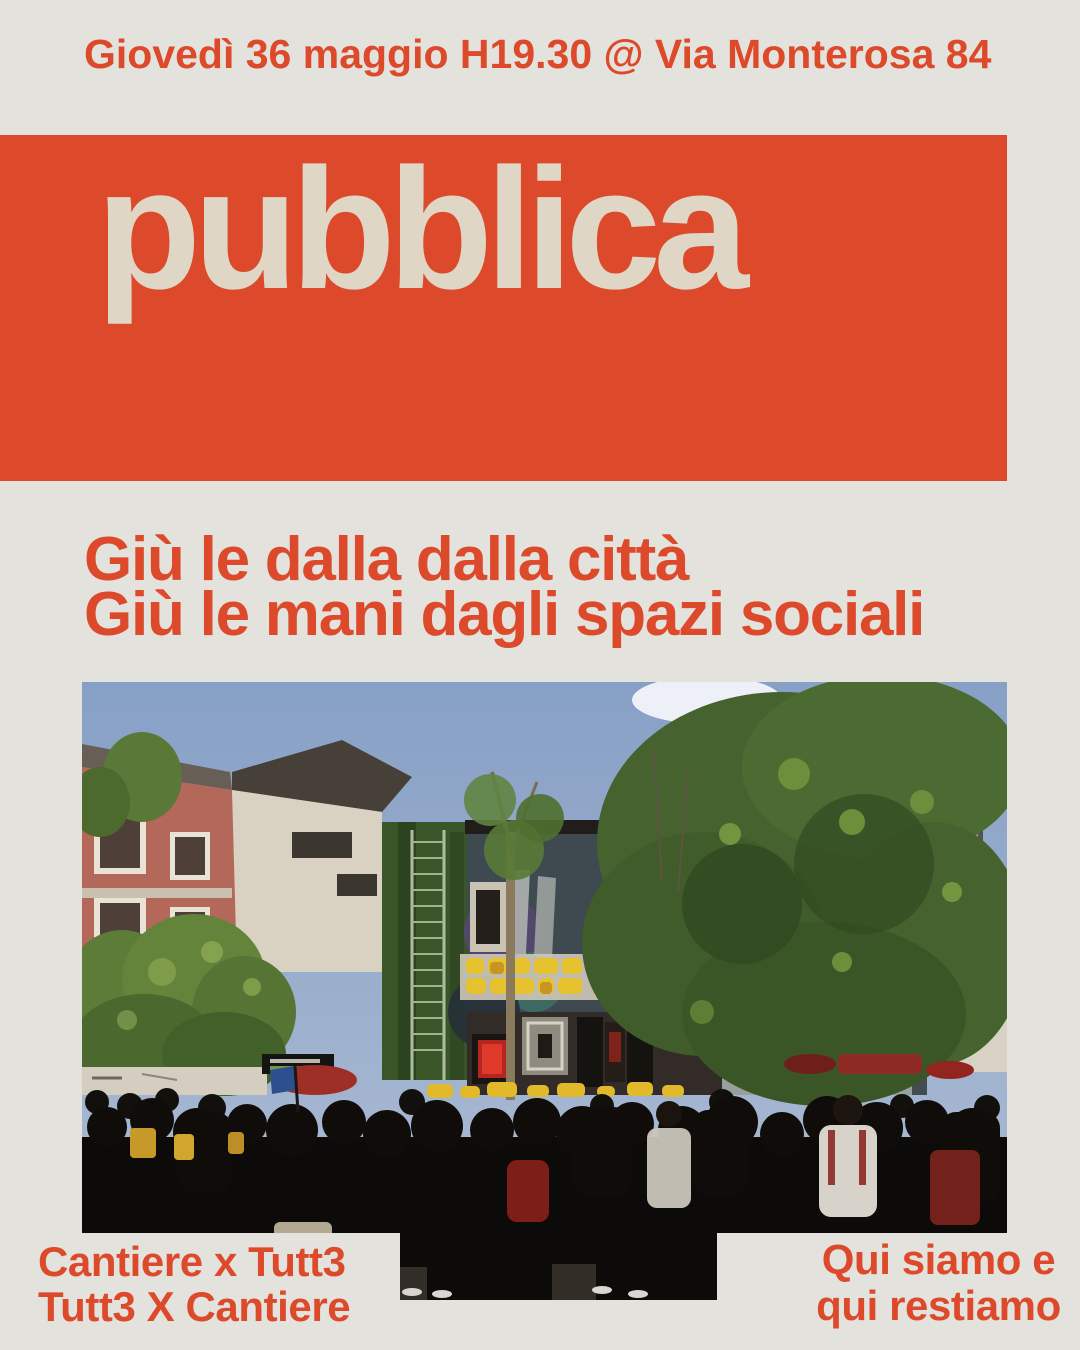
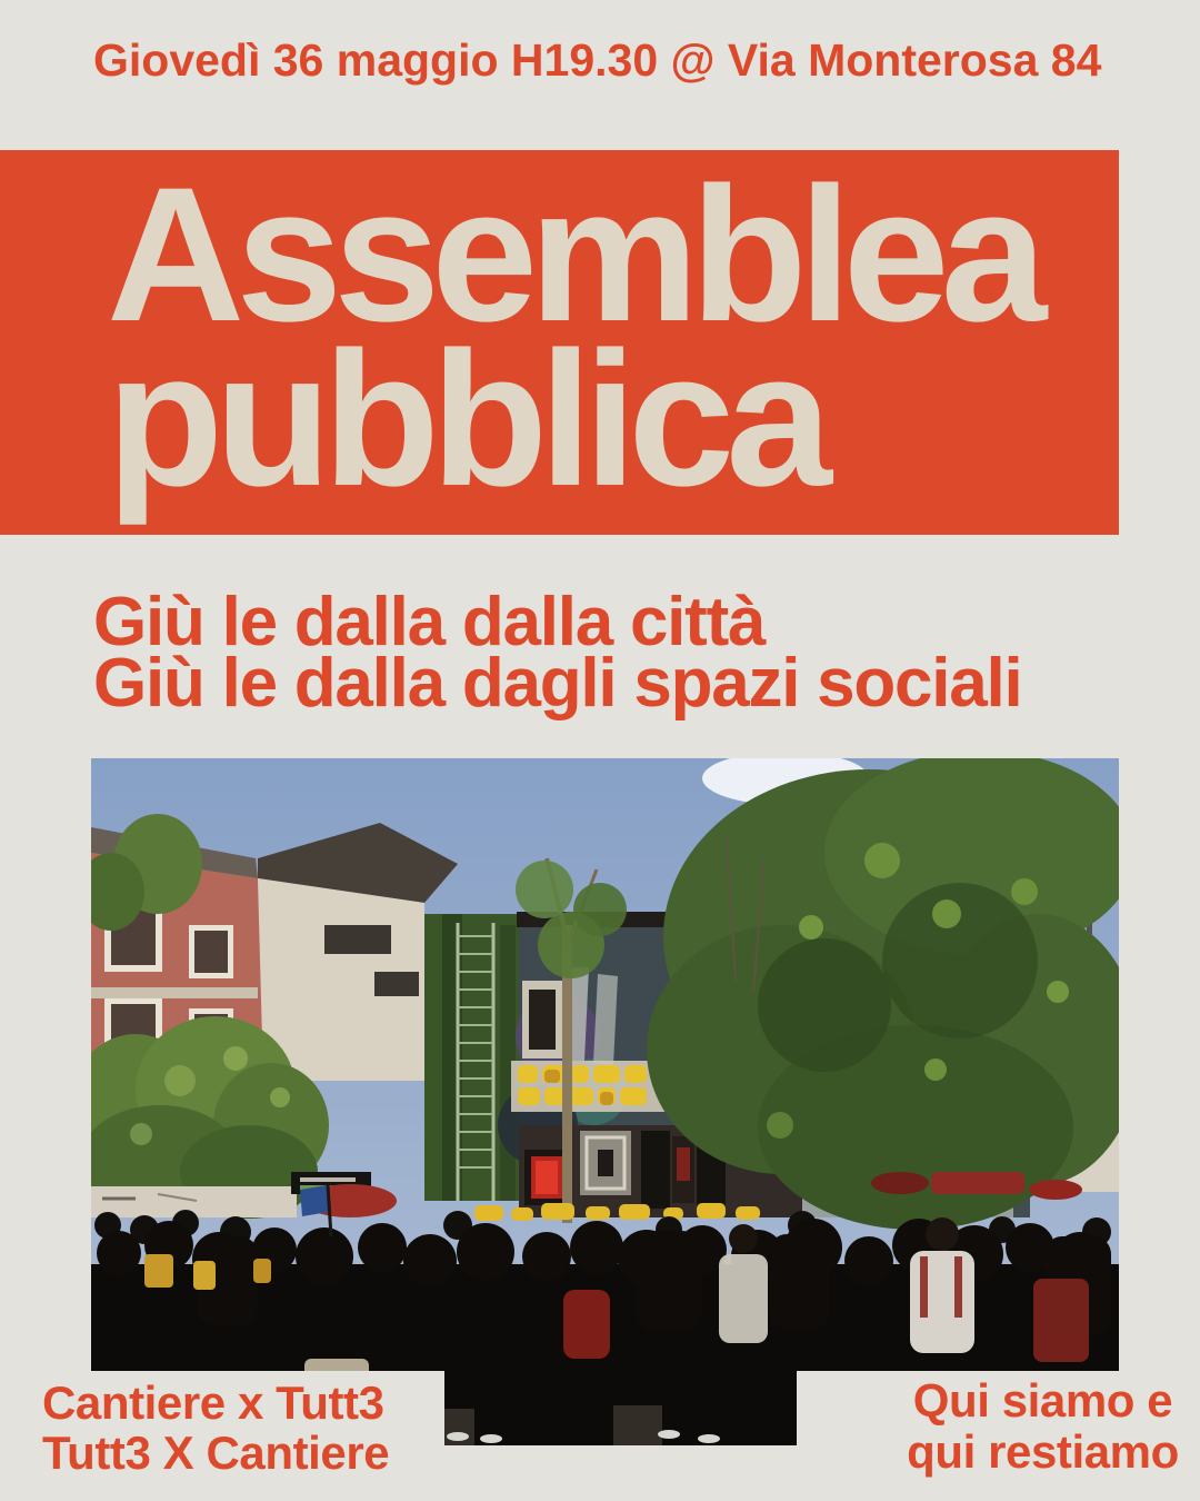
  Giovedì 36 maggio H19.30 @ Via Monterosa 84
+ Assemblea
  pubblica
  Giù le dalla dalla città
- Giù le mani dagli spazi sociali
+ Giù le dalla dagli spazi sociali
  Cantiere x Tutt3
  Tutt3 X Cantiere
  Qui siamo e
  qui restiamo
